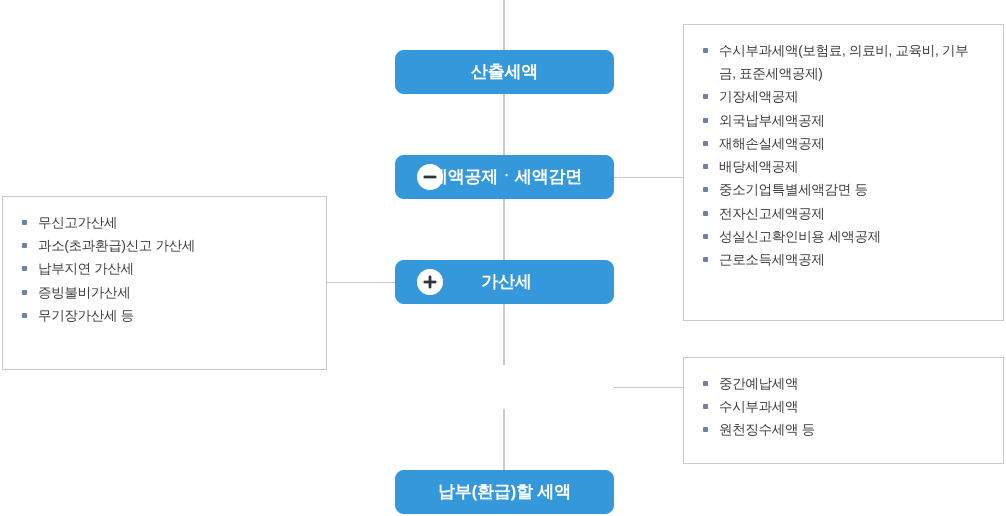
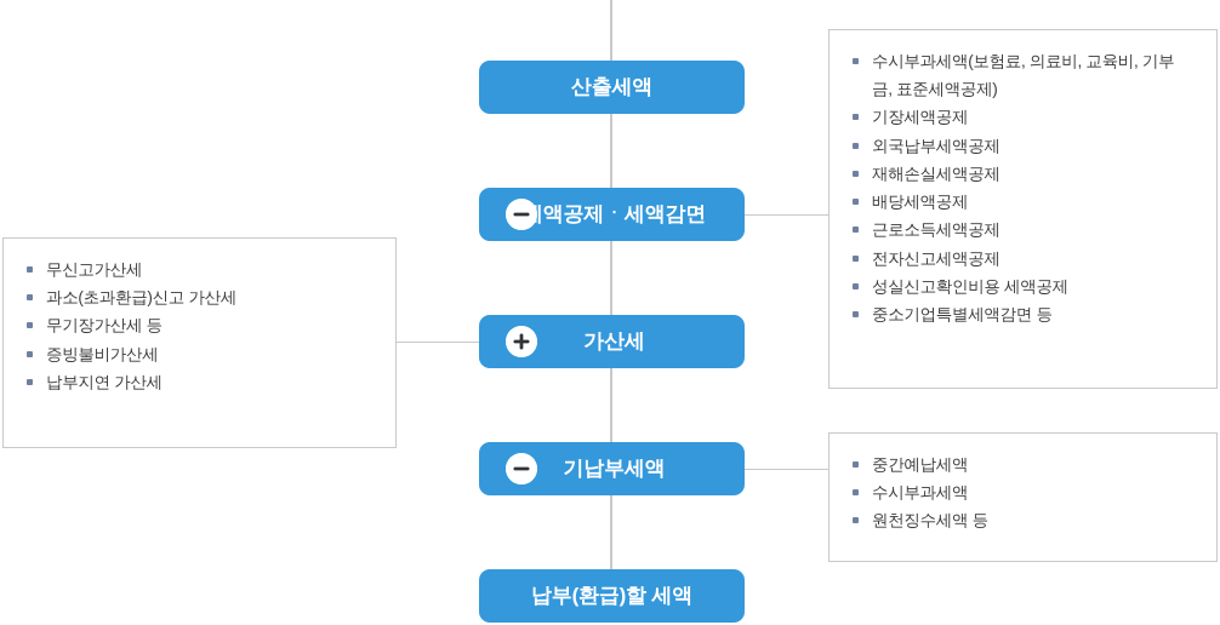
  무신고가산세
  과소(초과환급)신고 가산세
- 납부지연 가산세
+ 무기장가산세 등
  증빙불비가산세
- 무기장가산세 등
+ 납부지연 가산세
  수시부과세액(보험료, 의료비, 교육비, 기부금, 표준세액공제)
  기장세액공제
  외국납부세액공제
  재해손실세액공제
  배당세액공제
- 중소기업특별세액감면 등
+ 근로소득세액공제
  전자신고세액공제
  성실신고확인비용 세액공제
- 근로소득세액공제
+ 중소기업특별세액감면 등
  중간예납세액
  수시부과세액
  원천징수세액 등
  산출세액
  액공제ㆍ세액감면
  가산세
+ 기납부세액
  납부(환급)할 세액
